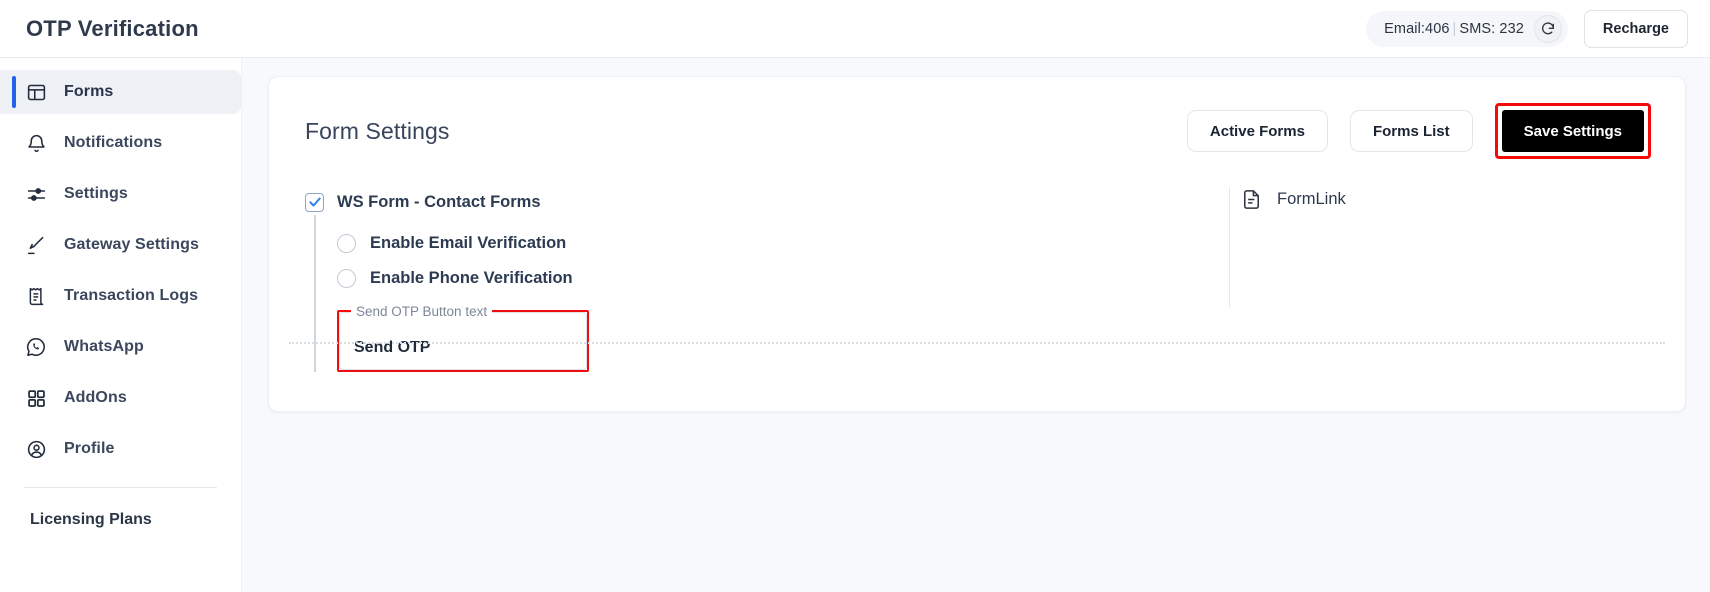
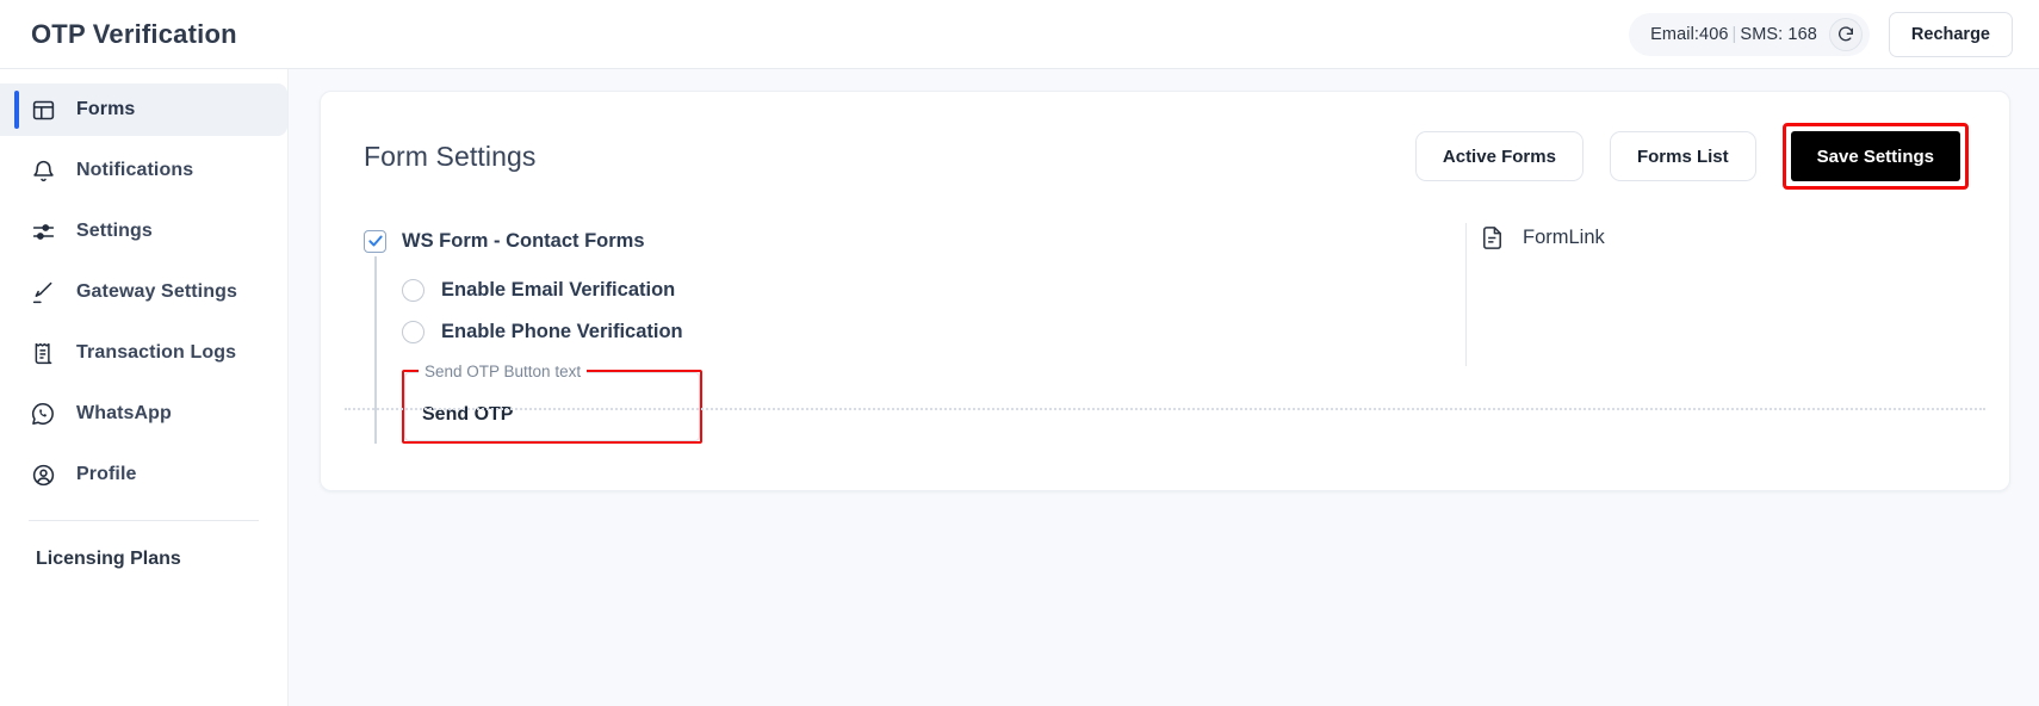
  OTP Verification
- Email:406 | SMS: 232
+ Email:406 | SMS: 168
  Recharge
  Forms
  Notifications
  Settings
  Gateway Settings
  Transaction Logs
  WhatsApp
- AddOns
  Profile
  Licensing Plans
  Form Settings
  Active Forms
  Forms List
  Save Settings
  WS Form - Contact Forms
  Enable Email Verification
  Enable Phone Verification
  Send OTP Button text
  Send OTP
  FormLink
